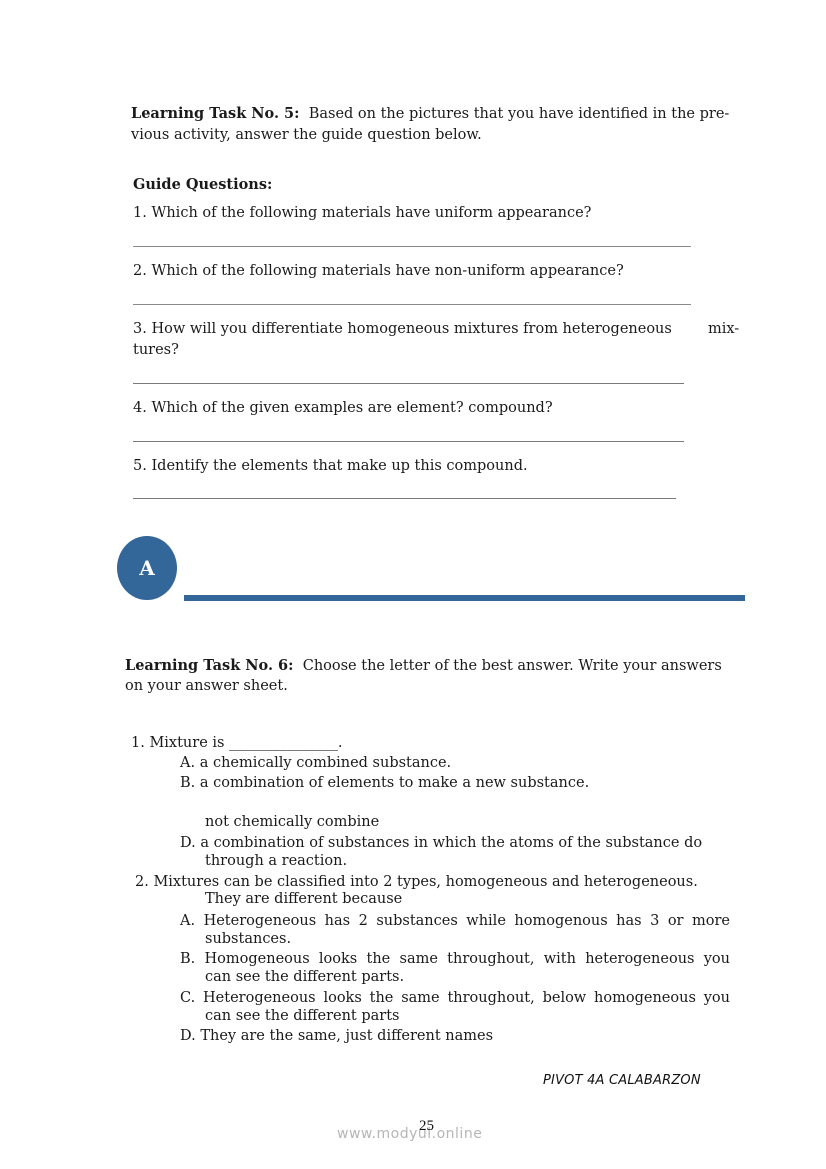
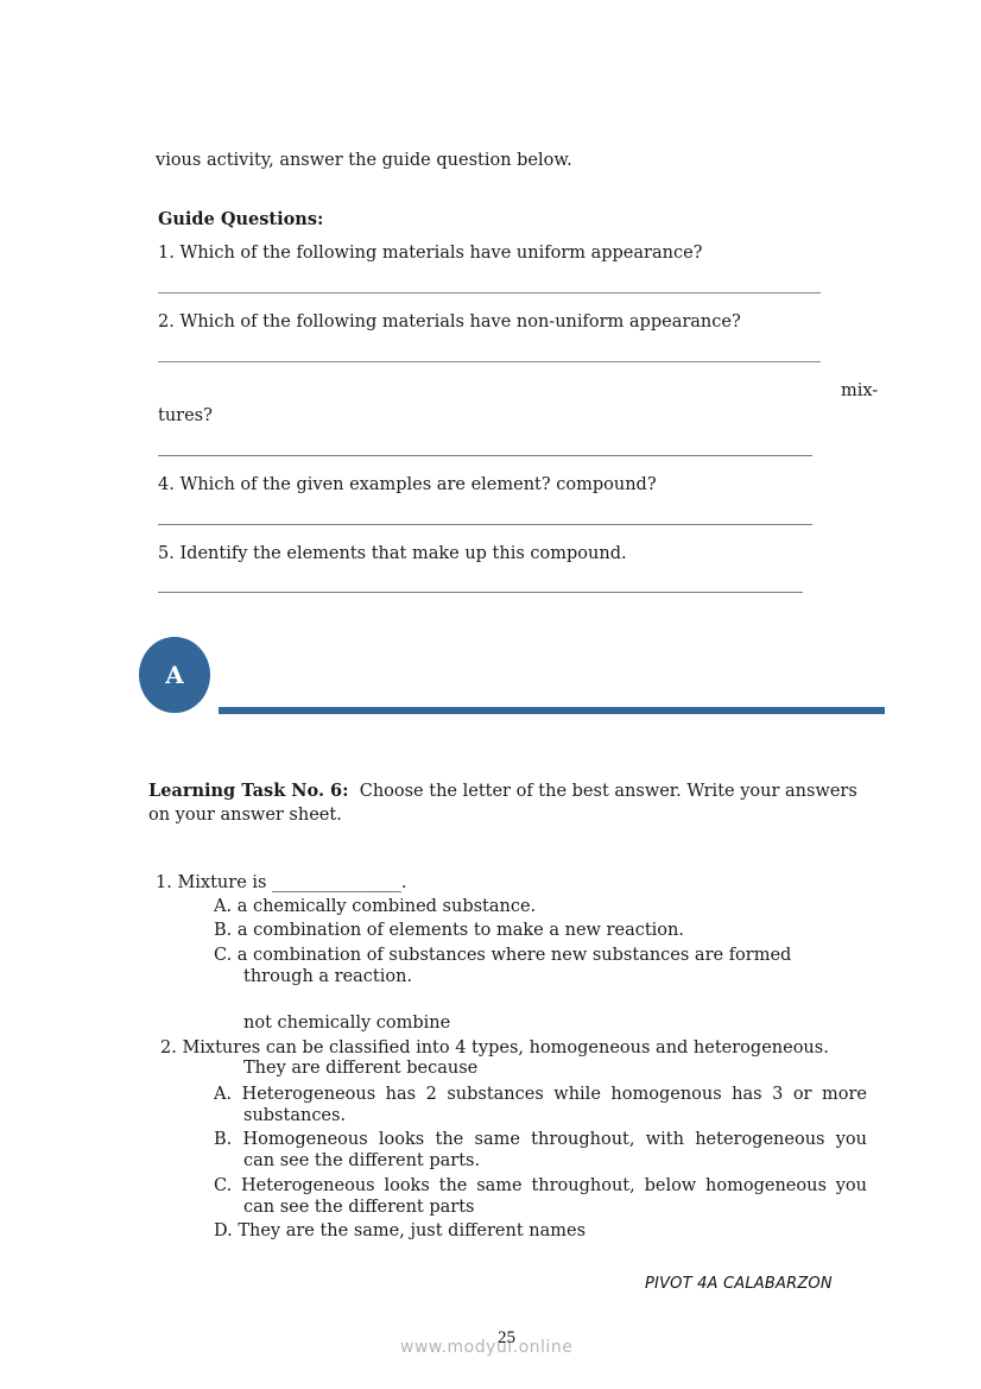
- Learning Task No. 5: Based on the pictures that you have identified in the pre-
  vious activity, answer the guide question below.
  Guide Questions:
  1. Which of the following materials have uniform appearance?
  2. Which of the following materials have non-uniform appearance?
- 3. How will you differentiate homogeneous mixtures from heterogeneous
  mix-
  tures?
  4. Which of the given examples are element? compound?
  5. Identify the elements that make up this compound.
  A
  Learning Task No. 6: Choose the letter of the best answer. Write your answers
  on your answer sheet.
  1. Mixture is _______________.
  A. a chemically combined substance.
- B. a combination of elements to make a new substance.
+ B. a combination of elements to make a new reaction.
+ C. a combination of substances where new substances are formed
- not chemically combine
+ through a reaction.
- D. a combination of substances in which the atoms of the substance do
- through a reaction.
+ not chemically combine
- 2. Mixtures can be classified into 2 types, homogeneous and heterogeneous.
+ 2. Mixtures can be classified into 4 types, homogeneous and heterogeneous.
  They are different because
  A. Heterogeneous has 2 substances while homogenous has 3 or more
  substances.
  B. Homogeneous looks the same throughout, with heterogeneous you
  can see the different parts.
  C. Heterogeneous looks the same throughout, below homogeneous you
  can see the different parts
  D. They are the same, just different names
  PIVOT 4A CALABARZON
  www.modyul.online
  25
